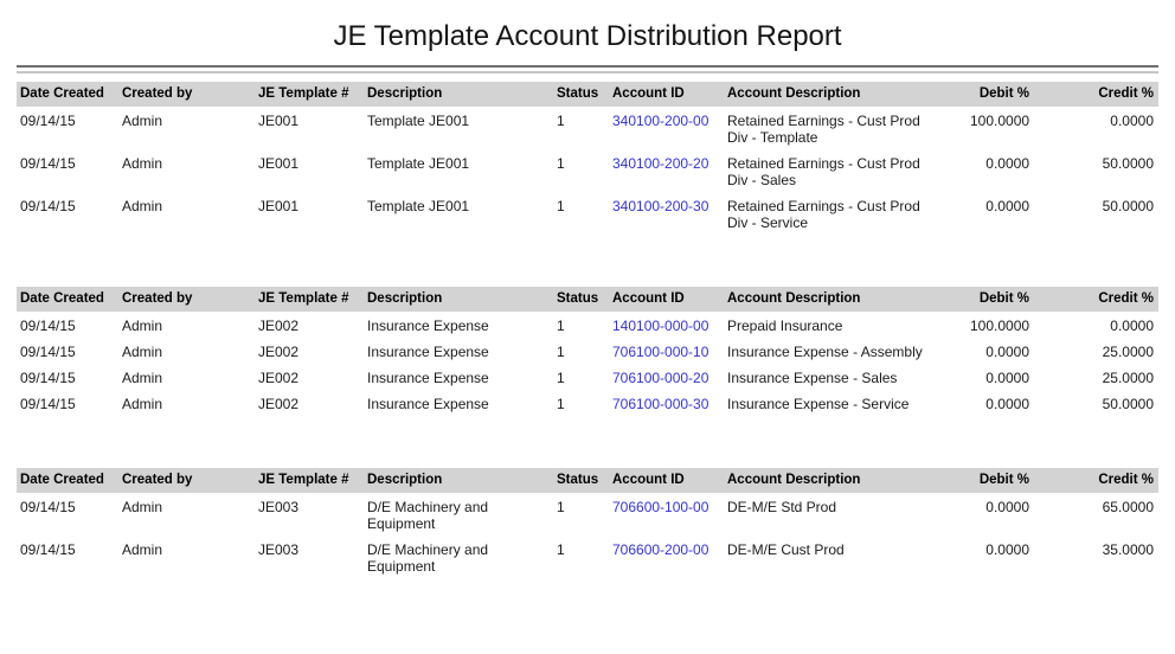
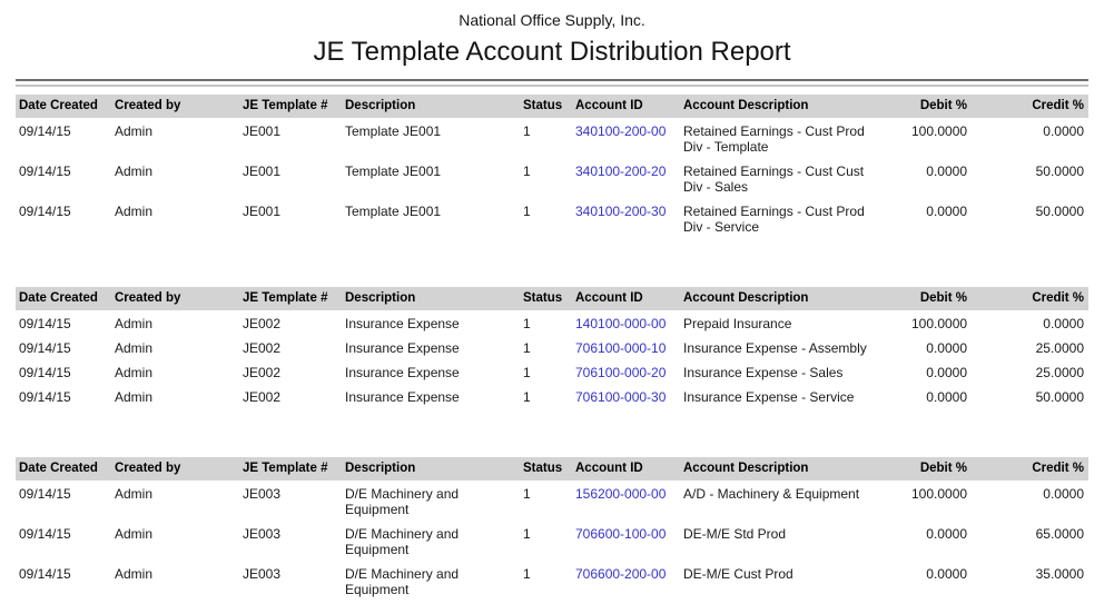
+ National Office Supply, Inc.
  JE Template Account Distribution Report
  Date Created	Created by	JE Template #	Description	Status	Account ID	Account Description	Debit %	Credit %
  09/14/15	Admin	JE001	Template JE001	1	340100-200-00	Retained Earnings - Cust Prod Div - Template	100.0000	0.0000
- 09/14/15	Admin	JE001	Template JE001	1	340100-200-20	Retained Earnings - Cust Prod Div - Sales	0.0000	50.0000
+ 09/14/15	Admin	JE001	Template JE001	1	340100-200-20	Retained Earnings - Cust Cust Div - Sales	0.0000	50.0000
  09/14/15	Admin	JE001	Template JE001	1	340100-200-30	Retained Earnings - Cust Prod Div - Service	0.0000	50.0000
  Date Created	Created by	JE Template #	Description	Status	Account ID	Account Description	Debit %	Credit %
  09/14/15	Admin	JE002	Insurance Expense	1	140100-000-00	Prepaid Insurance	100.0000	0.0000
  09/14/15	Admin	JE002	Insurance Expense	1	706100-000-10	Insurance Expense - Assembly	0.0000	25.0000
  09/14/15	Admin	JE002	Insurance Expense	1	706100-000-20	Insurance Expense - Sales	0.0000	25.0000
  09/14/15	Admin	JE002	Insurance Expense	1	706100-000-30	Insurance Expense - Service	0.0000	50.0000
  Date Created	Created by	JE Template #	Description	Status	Account ID	Account Description	Debit %	Credit %
+ 09/14/15	Admin	JE003	D/E Machinery and Equipment	1	156200-000-00	A/D - Machinery & Equipment	100.0000	0.0000
  09/14/15	Admin	JE003	D/E Machinery and Equipment	1	706600-100-00	DE-M/E Std Prod	0.0000	65.0000
  09/14/15	Admin	JE003	D/E Machinery and Equipment	1	706600-200-00	DE-M/E Cust Prod	0.0000	35.0000
